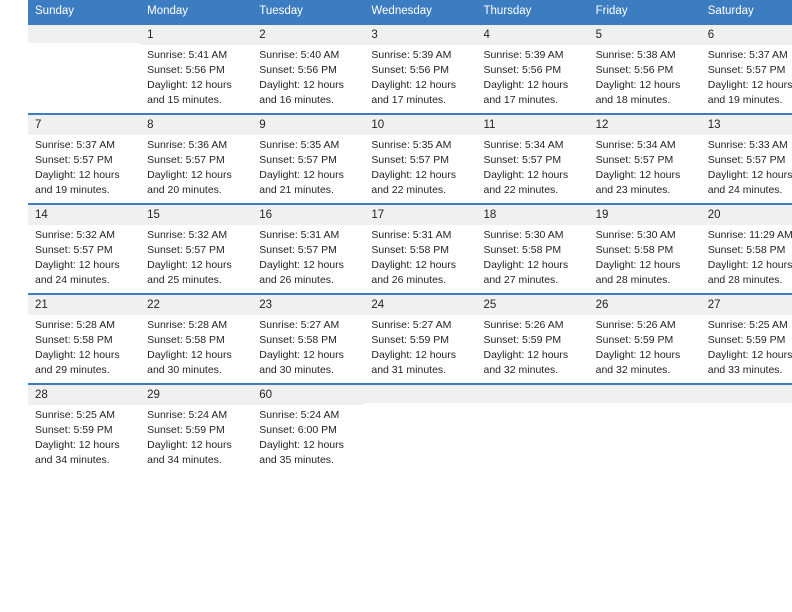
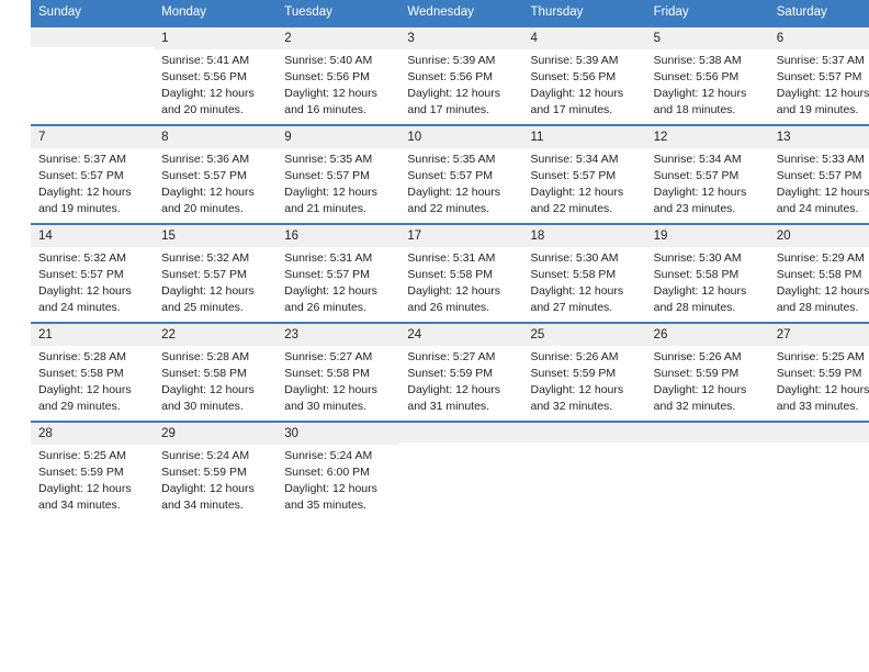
  Sunday	Monday	Tuesday	Wednesday	Thursday	Friday	Saturday
- 	1Sunrise: 5:41 AMSunset: 5:56 PMDaylight: 12 hoursand 15 minutes.	2Sunrise: 5:40 AMSunset: 5:56 PMDaylight: 12 hoursand 16 minutes.	3Sunrise: 5:39 AMSunset: 5:56 PMDaylight: 12 hoursand 17 minutes.	4Sunrise: 5:39 AMSunset: 5:56 PMDaylight: 12 hoursand 17 minutes.	5Sunrise: 5:38 AMSunset: 5:56 PMDaylight: 12 hoursand 18 minutes.	6Sunrise: 5:37 AMSunset: 5:57 PMDaylight: 12 hoursand 19 minutes.
+ 	1Sunrise: 5:41 AMSunset: 5:56 PMDaylight: 12 hoursand 20 minutes.	2Sunrise: 5:40 AMSunset: 5:56 PMDaylight: 12 hoursand 16 minutes.	3Sunrise: 5:39 AMSunset: 5:56 PMDaylight: 12 hoursand 17 minutes.	4Sunrise: 5:39 AMSunset: 5:56 PMDaylight: 12 hoursand 17 minutes.	5Sunrise: 5:38 AMSunset: 5:56 PMDaylight: 12 hoursand 18 minutes.	6Sunrise: 5:37 AMSunset: 5:57 PMDaylight: 12 hoursand 19 minutes.
  7Sunrise: 5:37 AMSunset: 5:57 PMDaylight: 12 hoursand 19 minutes.	8Sunrise: 5:36 AMSunset: 5:57 PMDaylight: 12 hoursand 20 minutes.	9Sunrise: 5:35 AMSunset: 5:57 PMDaylight: 12 hoursand 21 minutes.	10Sunrise: 5:35 AMSunset: 5:57 PMDaylight: 12 hoursand 22 minutes.	11Sunrise: 5:34 AMSunset: 5:57 PMDaylight: 12 hoursand 22 minutes.	12Sunrise: 5:34 AMSunset: 5:57 PMDaylight: 12 hoursand 23 minutes.	13Sunrise: 5:33 AMSunset: 5:57 PMDaylight: 12 hoursand 24 minutes.
- 14Sunrise: 5:32 AMSunset: 5:57 PMDaylight: 12 hoursand 24 minutes.	15Sunrise: 5:32 AMSunset: 5:57 PMDaylight: 12 hoursand 25 minutes.	16Sunrise: 5:31 AMSunset: 5:57 PMDaylight: 12 hoursand 26 minutes.	17Sunrise: 5:31 AMSunset: 5:58 PMDaylight: 12 hoursand 26 minutes.	18Sunrise: 5:30 AMSunset: 5:58 PMDaylight: 12 hoursand 27 minutes.	19Sunrise: 5:30 AMSunset: 5:58 PMDaylight: 12 hoursand 28 minutes.	20Sunrise: 11:29 AMSunset: 5:58 PMDaylight: 12 hoursand 28 minutes.
+ 14Sunrise: 5:32 AMSunset: 5:57 PMDaylight: 12 hoursand 24 minutes.	15Sunrise: 5:32 AMSunset: 5:57 PMDaylight: 12 hoursand 25 minutes.	16Sunrise: 5:31 AMSunset: 5:57 PMDaylight: 12 hoursand 26 minutes.	17Sunrise: 5:31 AMSunset: 5:58 PMDaylight: 12 hoursand 26 minutes.	18Sunrise: 5:30 AMSunset: 5:58 PMDaylight: 12 hoursand 27 minutes.	19Sunrise: 5:30 AMSunset: 5:58 PMDaylight: 12 hoursand 28 minutes.	20Sunrise: 5:29 AMSunset: 5:58 PMDaylight: 12 hoursand 28 minutes.
  21Sunrise: 5:28 AMSunset: 5:58 PMDaylight: 12 hoursand 29 minutes.	22Sunrise: 5:28 AMSunset: 5:58 PMDaylight: 12 hoursand 30 minutes.	23Sunrise: 5:27 AMSunset: 5:58 PMDaylight: 12 hoursand 30 minutes.	24Sunrise: 5:27 AMSunset: 5:59 PMDaylight: 12 hoursand 31 minutes.	25Sunrise: 5:26 AMSunset: 5:59 PMDaylight: 12 hoursand 32 minutes.	26Sunrise: 5:26 AMSunset: 5:59 PMDaylight: 12 hoursand 32 minutes.	27Sunrise: 5:25 AMSunset: 5:59 PMDaylight: 12 hoursand 33 minutes.
- 28Sunrise: 5:25 AMSunset: 5:59 PMDaylight: 12 hoursand 34 minutes.	29Sunrise: 5:24 AMSunset: 5:59 PMDaylight: 12 hoursand 34 minutes.	60Sunrise: 5:24 AMSunset: 6:00 PMDaylight: 12 hoursand 35 minutes.
+ 28Sunrise: 5:25 AMSunset: 5:59 PMDaylight: 12 hoursand 34 minutes.	29Sunrise: 5:24 AMSunset: 5:59 PMDaylight: 12 hoursand 34 minutes.	30Sunrise: 5:24 AMSunset: 6:00 PMDaylight: 12 hoursand 35 minutes.
